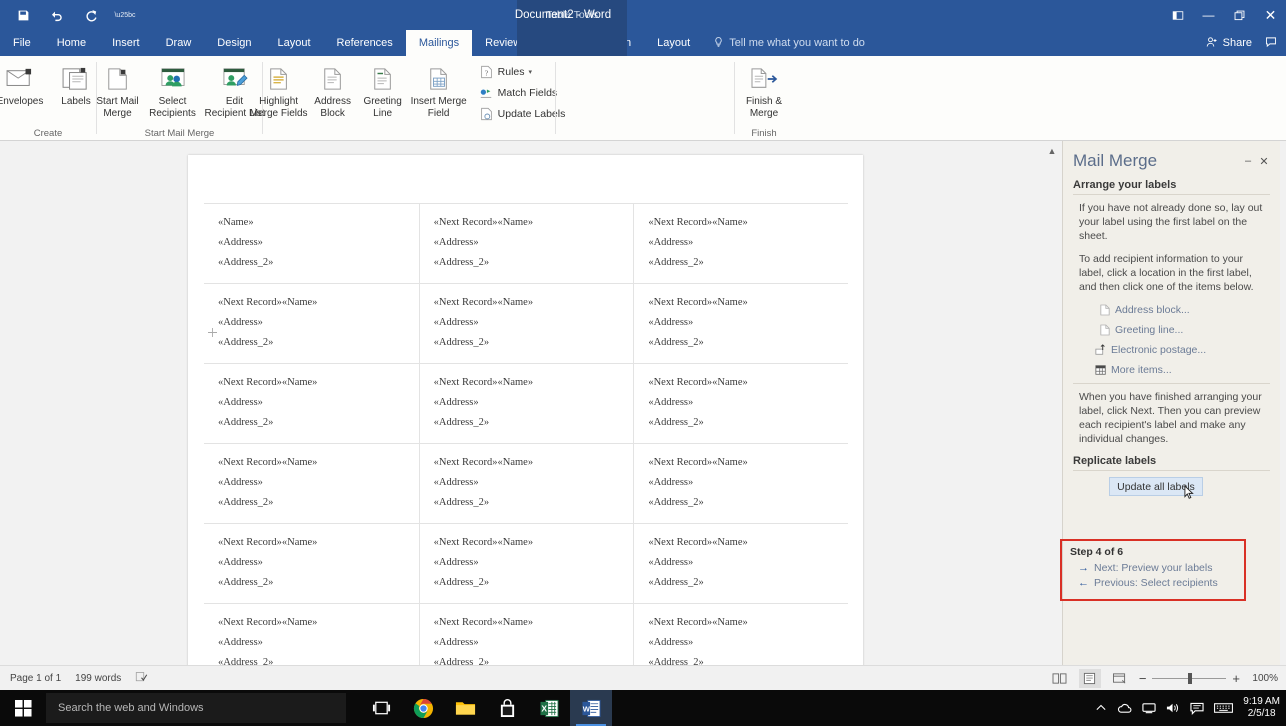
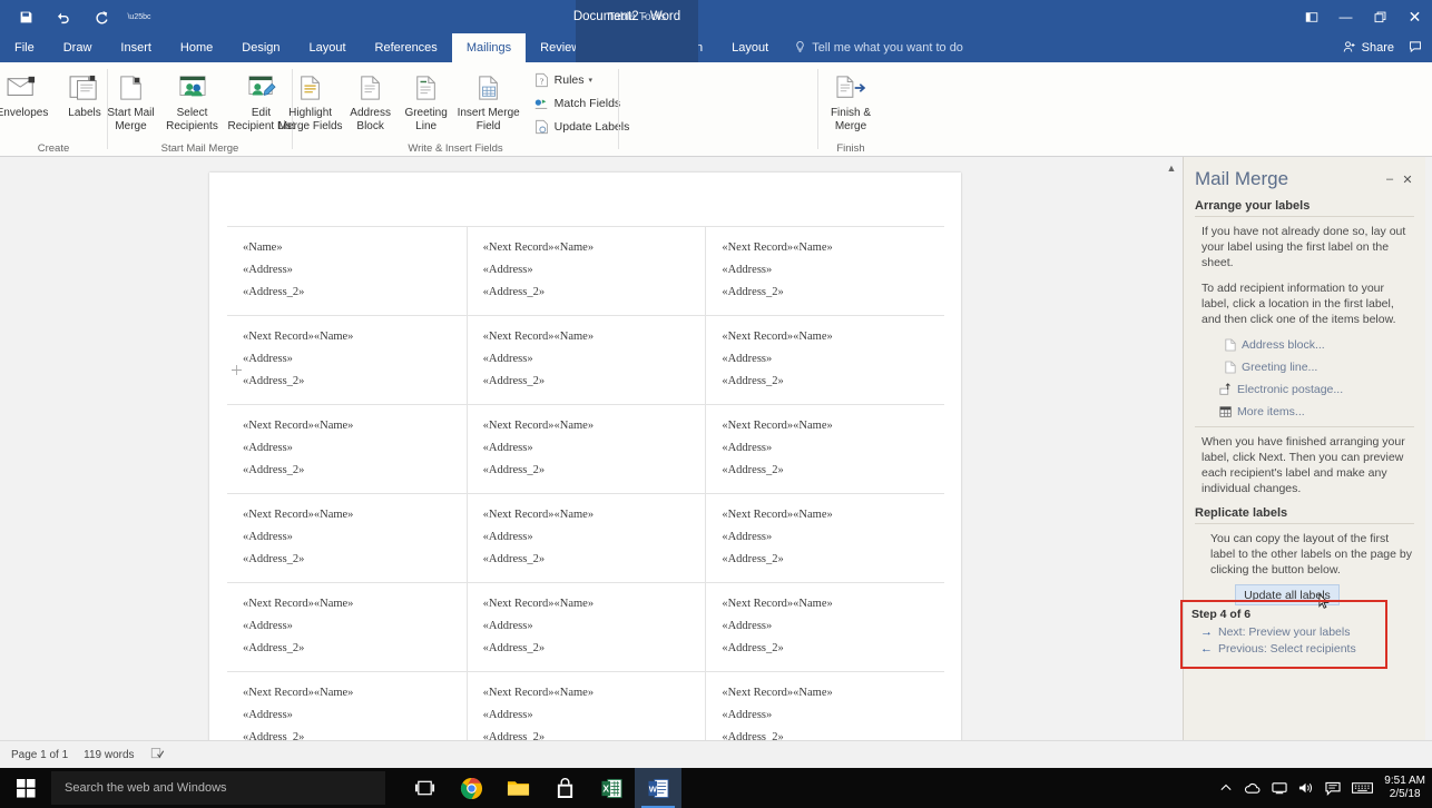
  Table Tools
  Document2 - Word
  —
  ✕
  File
- Home
+ Draw
  Insert
- Draw
+ Home
  Design
  Layout
  References
  Mailings
  Revie
  Layout
  Tell me what you want to do
  Share
  nvelopes
  Labels
  Create
  Start Mail
  Merge
  Select
  Recipients
  Edit
  Recipient List
  Start Mail Merge
  Highlight
  Merge Fields
  Address
  Block
  Greeting
  Line
  Insert Merge
  Field
  ?
  Rules
  Match Field
  Update Labls
+ Write & Insert Fields
  Finish &
  Merge
  Finish
  ▲
  «Name»
  «Address»
  «Address_2»
  «Next Record»«Name»
  «Address»
  «Address_2»
  «Next Record»«Name»
  «Address»
  «Address_2»
  «Next Record»«Name»
  «Address»
  «Address_2»
  «Next Record»«Name»
  «Address»
  «Address_2»
  «Next Record»«Name»
  «Address»
  «Address_2»
  «Next Record»«Name»
  «Address»
  «Address_2»
  «Next Record»«Name»
  «Address»
  «Address_2»
  «Next Record»«Name»
  «Address»
  «Address_2»
  «Next Record»«Name»
  «Address»
  «Address_2»
  «Next Record»«Name»
  «Address»
  «Address_2»
  «Next Record»«Name»
  «Address»
  «Address_2»
  «Next Record»«Name»
  «Address»
  «Address_2»
  «Next Record»«Name»
  «Address»
  «Address_2»
  «Next Record»«Name»
  «Address»
  «Address_2»
  «Next Record»«Name»
  «Address»
  «Address_2»
  «Next Record»«Name»
  «Address»
  «Address_2»
  «Next Record»«Name»
  «Address»
  «Address_2»
  Mail Merge
  –
  ✕
  Arrange your labels
  If you have not already done so, lay out your label using the first label on the sheet.
  To add recipient information to your label, click a location in the first label, and then click one of the items below.
  Address block...
  Greeting line...
  Electronic postage...
  More items...
  When you have finished arranging your label, click Next. Then you can preview each recipient's label and make any individual changes.
  Replicate labels
+ You can copy the layout of the first label to the other labels on the page by clicking the button below.
  Update all labels
  Step 4 of 6
  →
  Next: Preview your labels
  ←
  Previous: Select recipients
  Page 1 of 1
- 199 words
+ 119 words
- −
- +
- 100%
  Search the web and Windows
  X
  W
- 9:19 AM
+ 9:51 AM
  2/5/18
